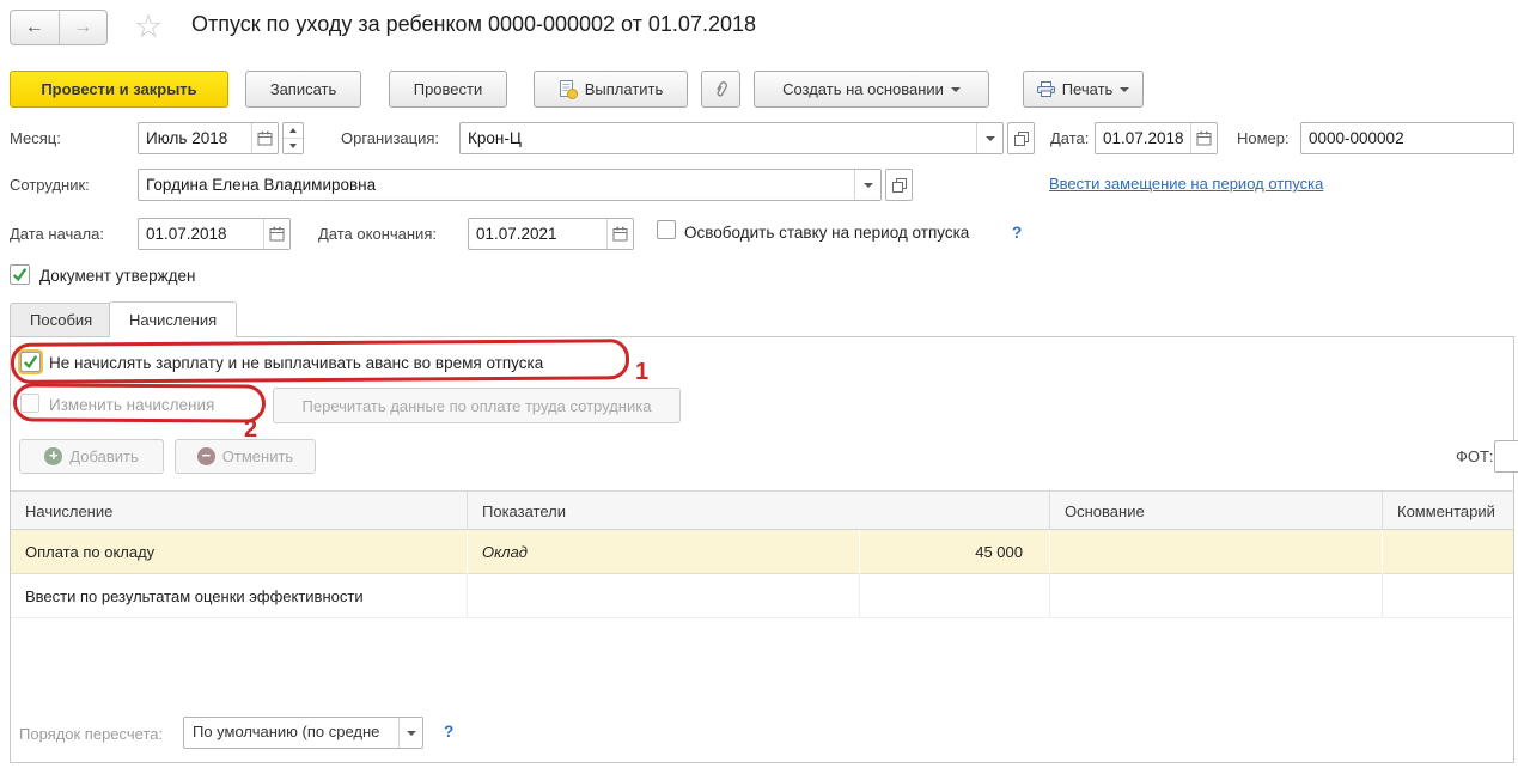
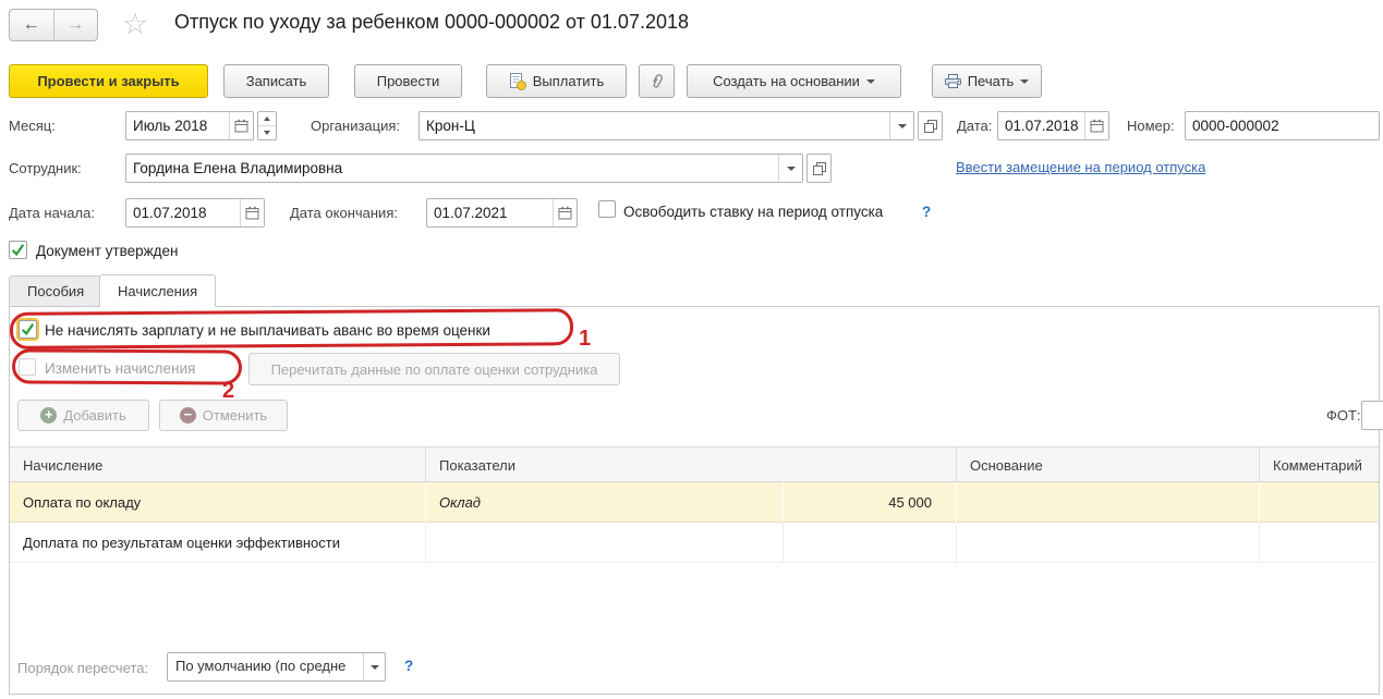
  ←
  →
  ☆
  Отпуск по уходу за ребенком 0000-000002 от 01.07.2018
  Провести и закрыть
  Записать
  Провести
  Выплатить
  Создать на основании
  Печать
  Месяц:
  Июль 2018
  Организация:
  Крон-Ц
  Дата:
  01.07.2018
  Номер:
  0000-000002
  Сотрудник:
  Гордина Елена Владимировна
  Ввести замещение на период отпуска
  Дата начала:
  01.07.2018
  Дата окончания:
  01.07.2021
  Освободить ставку на период отпуска
  ?
  Документ утвержден
  Пособия
  Начисления
- Не начислять зарплату и не выплачивать аванс во время отпуска
+ Не начислять зарплату и не выплачивать аванс во время оценки
  1
  Изменить начисления
  2
- Перечитать данные по оплате труда сотрудника
+ Перечитать данные по оплате оценки сотрудника
  +
  Добавить
  −
  Отменить
  ФОТ:
  Начисление
  Показатели
  Основание
  Комментарий
  Оплата по окладу
  Оклад
  45 000
- Ввести по результатам оценки эффективности
+ Доплата по результатам оценки эффективности
  Порядок пересчета:
  По умолчанию (по средне
  ?
